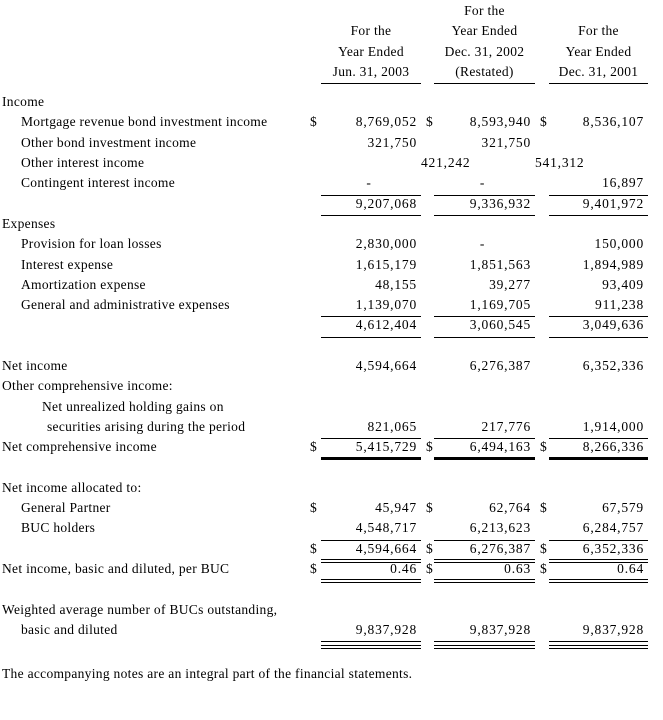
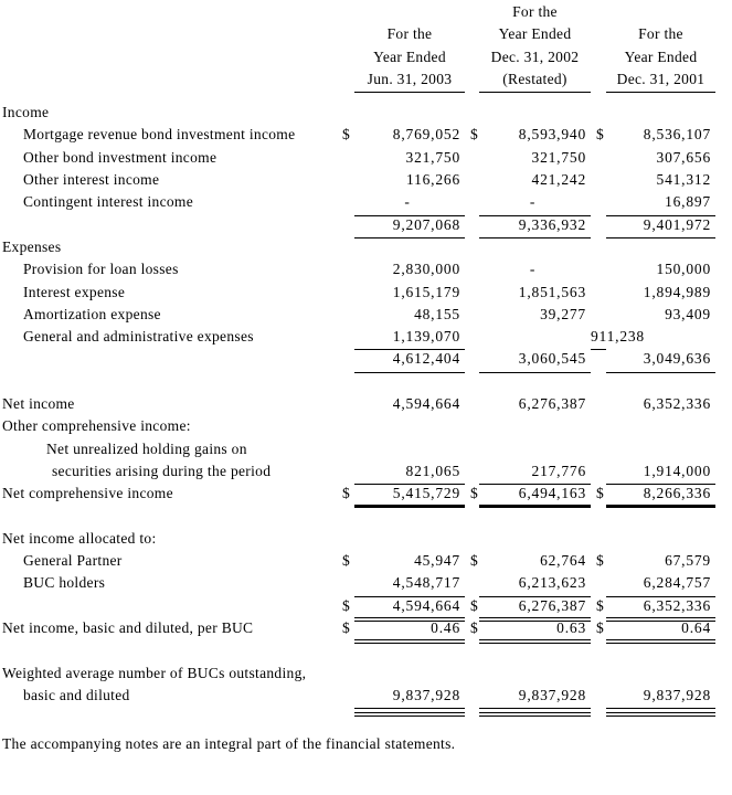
  For the
  For the
  Year Ended
  For the
  Year Ended
  Dec. 31, 2002
  Year Ended
  Jun. 31, 2003
  (Restated)
  Dec. 31, 2001
  Income
  Mortgage revenue bond investment income
  $
  8,769,052
  $
  8,593,940
  $
  8,536,107
  Other bond investment income
  321,750
  321,750
+ 307,656
  Other interest income
+ 116,266
  421,242
  541,312
  Contingent interest income
  -
  -
  16,897
  9,207,068
  9,336,932
  9,401,972
  Expenses
  Provision for loan losses
  2,830,000
  -
  150,000
  Interest expense
  1,615,179
  1,851,563
  1,894,989
  Amortization expense
  48,155
  39,277
  93,409
  General and administrative expenses
  1,139,070
- 1,169,705
  911,238
  4,612,404
  3,060,545
  3,049,636
  Net income
  4,594,664
  6,276,387
  6,352,336
  Other comprehensive income:
  Net unrealized holding gains on
  securities arising during the period
  821,065
  217,776
  1,914,000
  Net comprehensive income
  $
  5,415,729
  $
  6,494,163
  $
  8,266,336
  Net income allocated to:
  General Partner
  $
  45,947
  $
  62,764
  $
  67,579
  BUC holders
  4,548,717
  6,213,623
  6,284,757
  $
  4,594,664
  $
  6,276,387
  $
  6,352,336
  Net income, basic and diluted, per BUC
  $
  0.46
  $
  0.63
  $
  0.64
  Weighted average number of BUCs outstanding,
  basic and diluted
  9,837,928
  9,837,928
  9,837,928
  The accompanying notes are an integral part of the financial statements.
